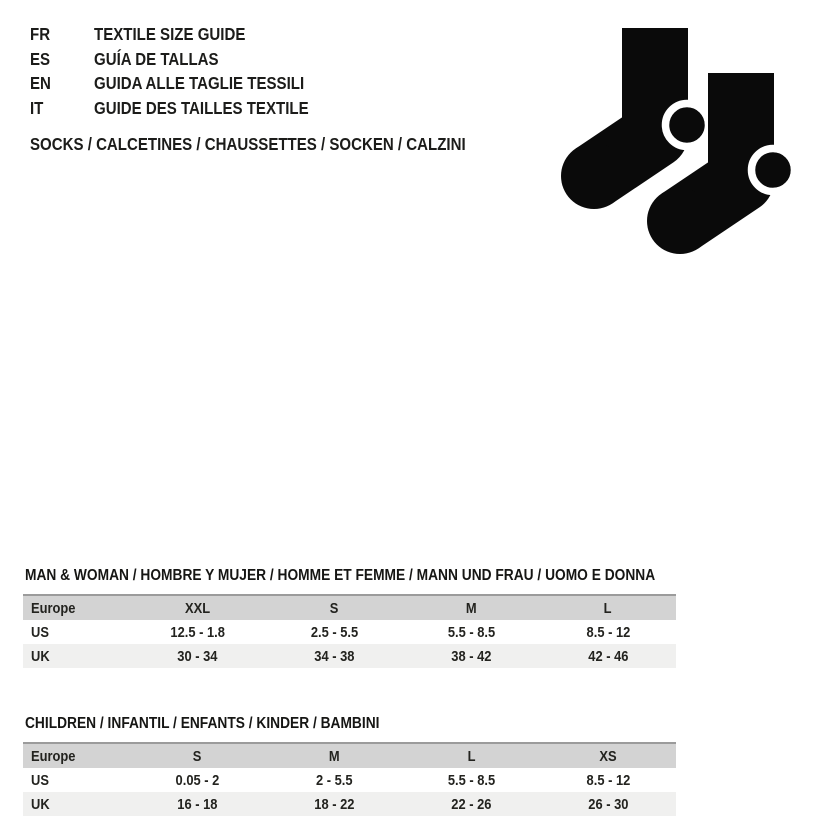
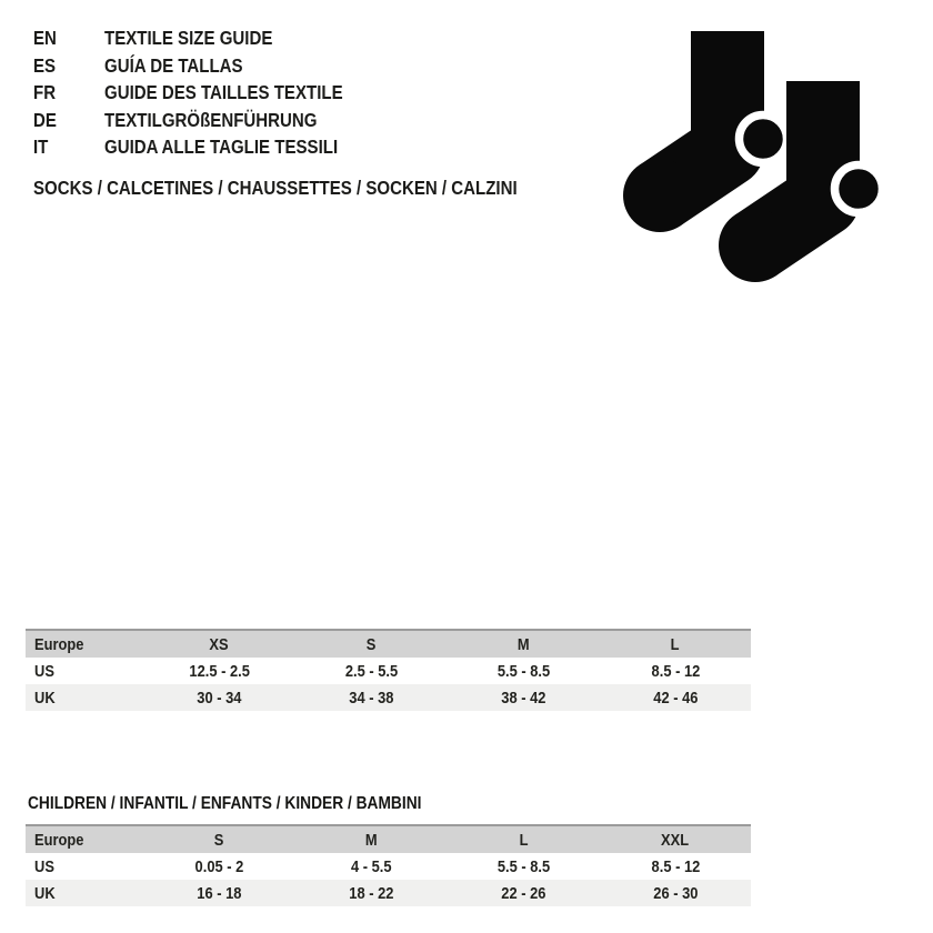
- FR
+ EN
  TEXTILE SIZE GUIDE
  ES
  GUÍA DE TALLAS
- EN
+ FR
- GUIDA ALLE TAGLIE TESSILI
+ GUIDE DES TAILLES TEXTILE
+ DE
+ TEXTILGRÖßENFÜHRUNG
  IT
- GUIDE DES TAILLES TEXTILE
+ GUIDA ALLE TAGLIE TESSILI
  SOCKS / CALCETINES / CHAUSSETTES / SOCKEN / CALZINI
- MAN & WOMAN / HOMBRE Y MUJER / HOMME ET FEMME / MANN UND FRAU / UOMO E DONNA
- Europe	XXL	S	M	L
+ Europe	XS	S	M	L
- US	12.5 - 1.8	2.5 - 5.5	5.5 - 8.5	8.5 - 12
+ US	12.5 - 2.5	2.5 - 5.5	5.5 - 8.5	8.5 - 12
  UK	30 - 34	34 - 38	38 - 42	42 - 46
  CHILDREN / INFANTIL / ENFANTS / KINDER / BAMBINI
- Europe	S	M	L	XS
+ Europe	S	M	L	XXL
- US	0.05 - 2	2 - 5.5	5.5 - 8.5	8.5 - 12
+ US	0.05 - 2	4 - 5.5	5.5 - 8.5	8.5 - 12
  UK	16 - 18	18 - 22	22 - 26	26 - 30
